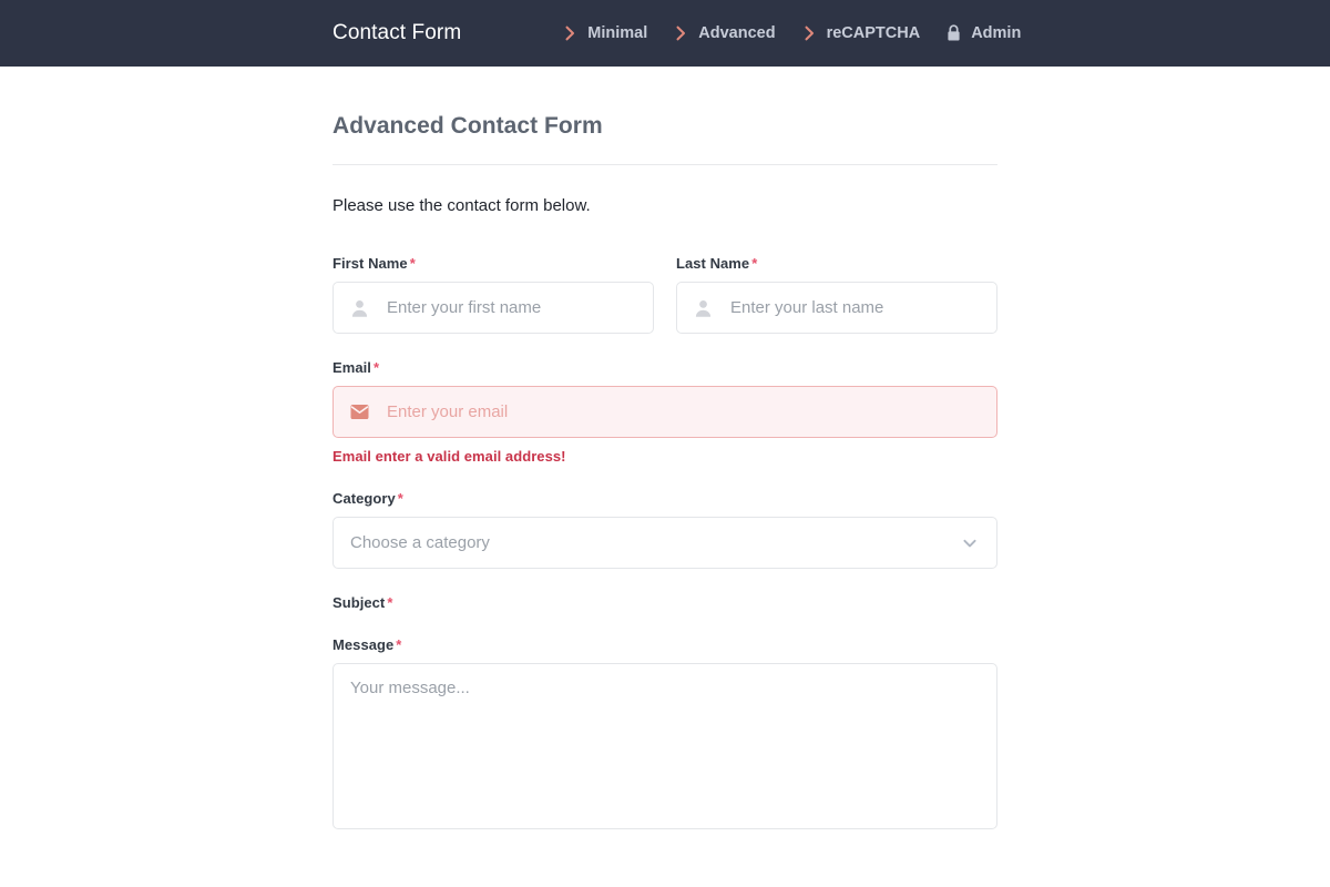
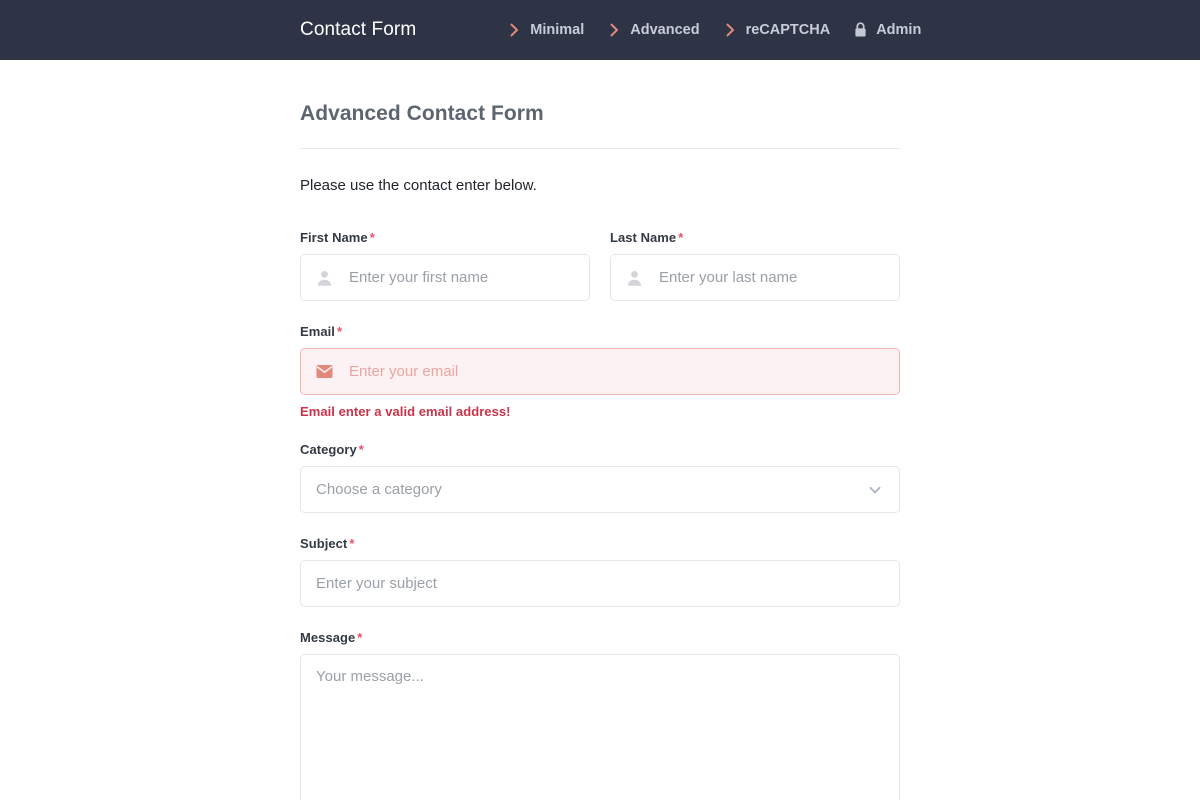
  Contact Form
  Minimal
  Advanced
  reCAPTCHA
  Admin
  Advanced Contact Form
- Please use the contact form below.
+ Please use the contact enter below.
  First Name *
  Enter your first name
  Last Name *
  Enter your last name
  Email *
  Enter your email
  Email enter a valid email address!
  Category *
  Choose a category
  Subject *
+ Enter your subject
  Message *
  Your message...
